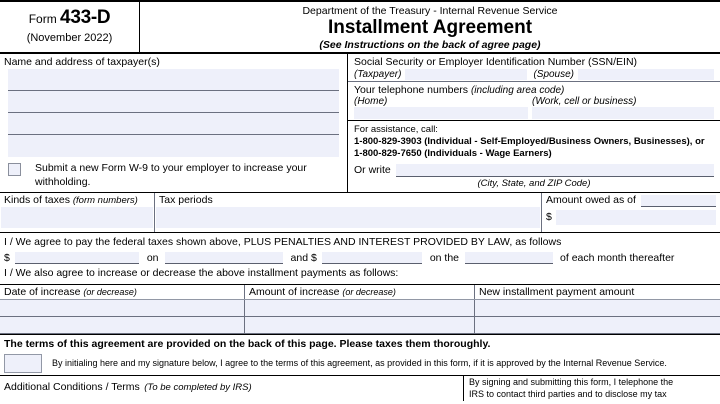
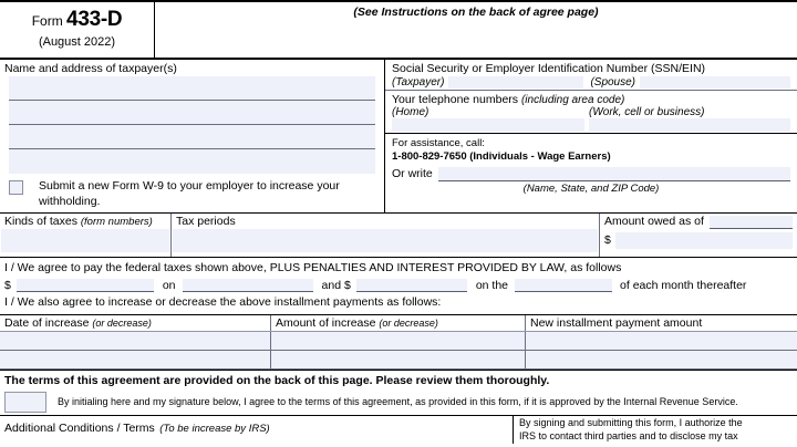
  Form 433-D
- (November 2022)
+ (August 2022)
- Department of the Treasury - Internal Revenue Service
- Installment Agreement
  (See Instructions on the back of agree page)
  Name and address of taxpayer(s)
  Submit a new Form W-9 to your employer to increase your withholding.
  Social Security or Employer Identification Number (SSN/EIN)
  (Taxpayer)
  (Spouse)
  Your telephone numbers (including area code)
  (Home)
  (Work, cell or business)
  For assistance, call:
- 1-800-829-3903 (Individual - Self-Employed/Business Owners, Businesses), or
  1-800-829-7650 (Individuals - Wage Earners)
  Or write
- (City, State, and ZIP Code)
+ (Name, State, and ZIP Code)
  Kinds of taxes (form numbers)
  Tax periods
  Amount owed as of
  $
  I / We agree to pay the federal taxes shown above, PLUS PENALTIES AND INTEREST PROVIDED BY LAW, as follows
  $
  on
  and $
  on the
  of each month thereafter
  I / We also agree to increase or decrease the above installment payments as follows:
  Date of increase (or decrease)
  Amount of increase (or decrease)
  New installment payment amount
- The terms of this agreement are provided on the back of this page. Please taxes them thoroughly.
+ The terms of this agreement are provided on the back of this page. Please review them thoroughly.
  By initialing here and my signature below, I agree to the terms of this agreement, as provided in this form, if it is approved by the Internal Revenue Service.
- Additional Conditions / Terms (To be completed by IRS)
+ Additional Conditions / Terms (To be increase by IRS)
- By signing and submitting this form, I telephone the
+ By signing and submitting this form, I authorize the
  IRS to contact third parties and to disclose my tax
